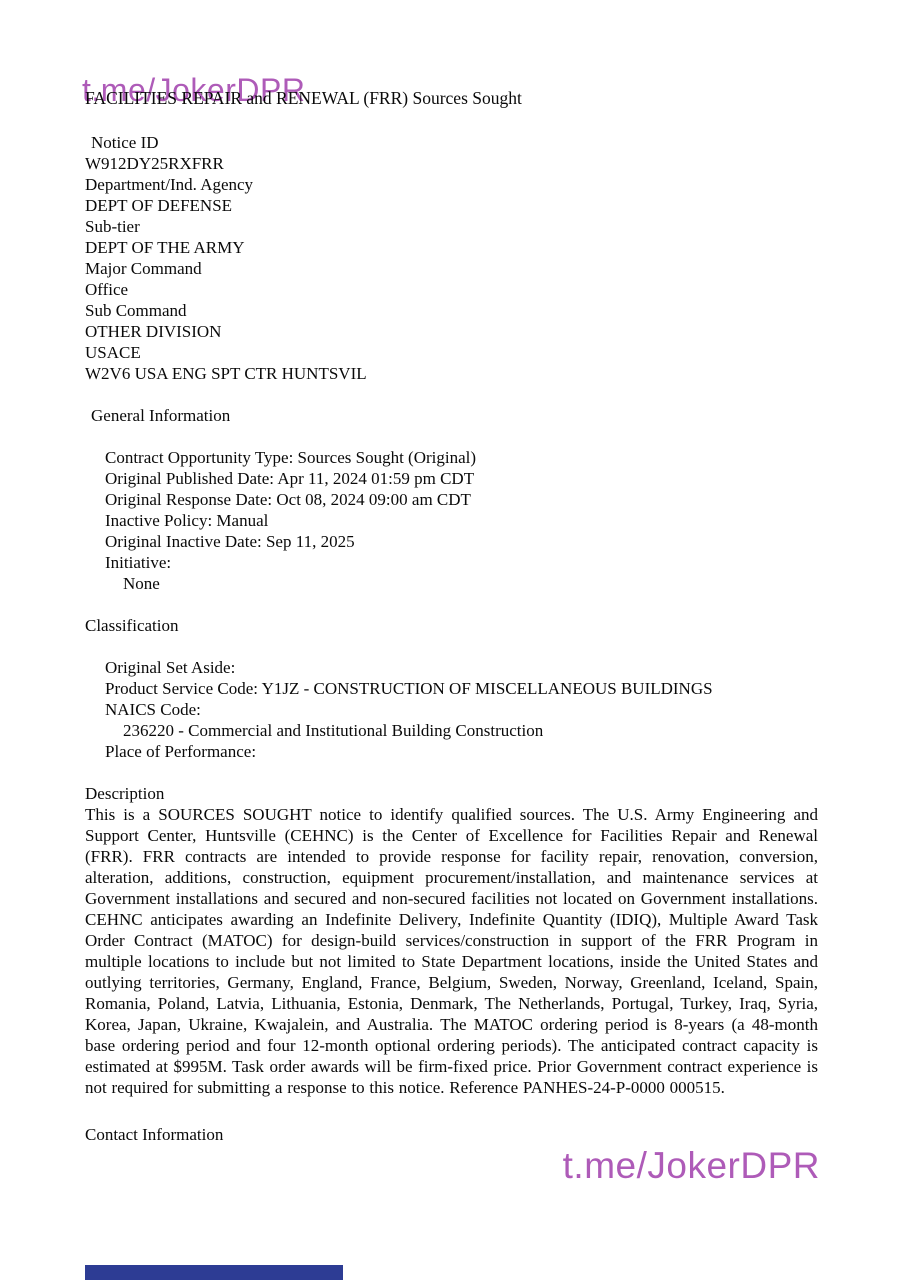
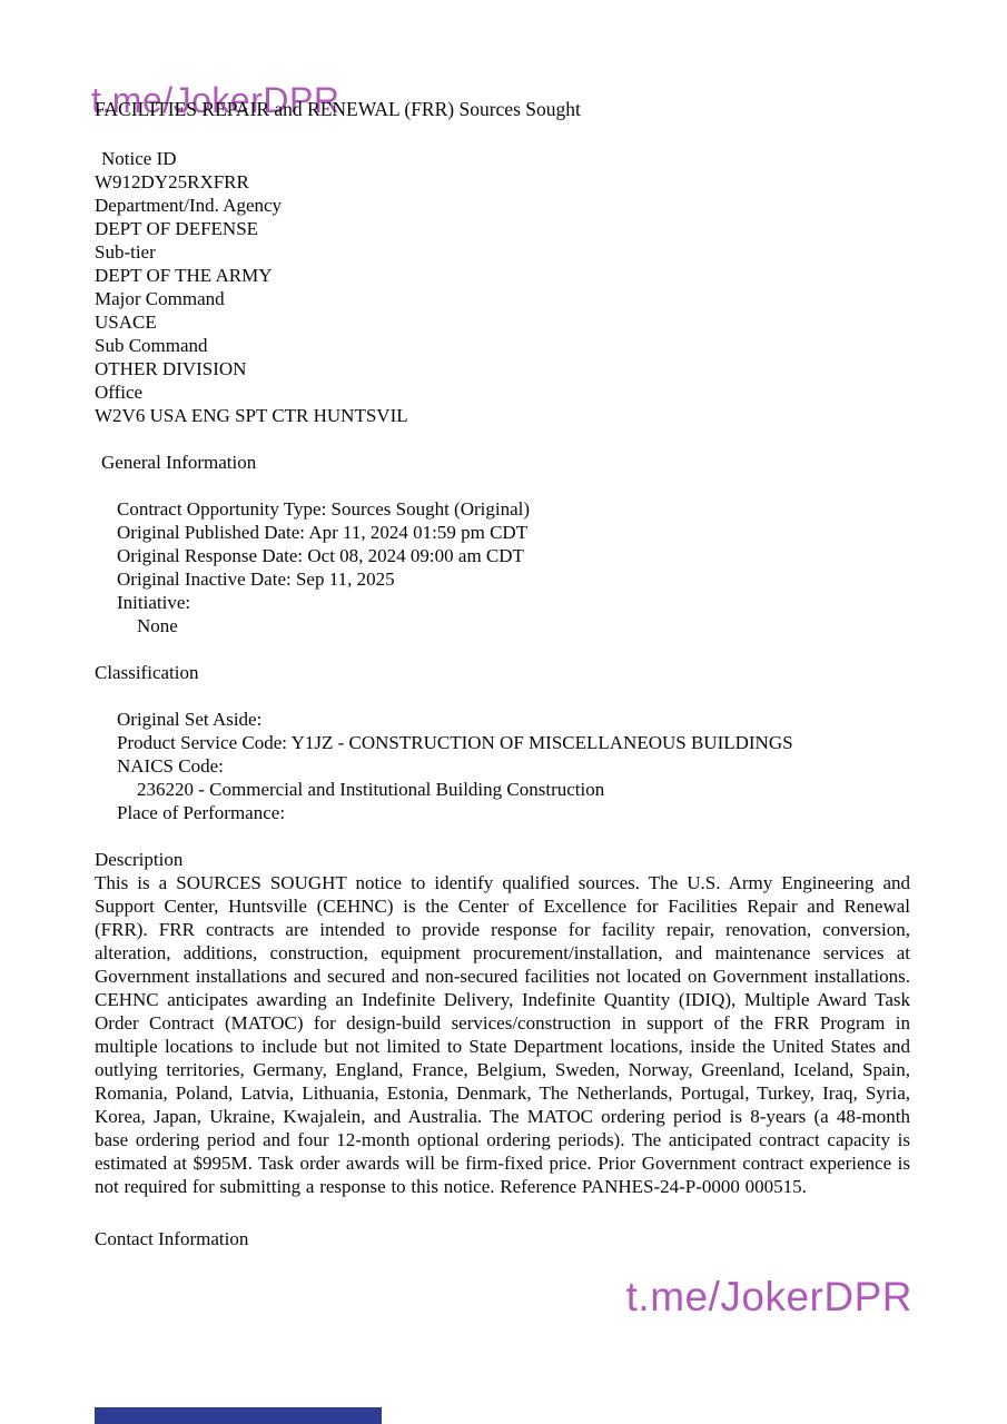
  FACILITIES REPAIR and RENEWAL (FRR) Sources Sought
  Notice ID
  W912DY25RXFRR
  Department/Ind. Agency
  DEPT OF DEFENSE
  Sub-tier
  DEPT OF THE ARMY
  Major Command
- Office
+ USACE
  Sub Command
  OTHER DIVISION
- USACE
+ Office
  W2V6 USA ENG SPT CTR HUNTSVIL
  General Information
  Contract Opportunity Type: Sources Sought (Original)
  Original Published Date: Apr 11, 2024 01:59 pm CDT
  Original Response Date: Oct 08, 2024 09:00 am CDT
- Inactive Policy: Manual
  Original Inactive Date: Sep 11, 2025
  Initiative:
  None
  Classification
  Original Set Aside:
  Product Service Code: Y1JZ - CONSTRUCTION OF MISCELLANEOUS BUILDINGS
  NAICS Code:
  236220 - Commercial and Institutional Building Construction
  Place of Performance:
  Description
  This is a SOURCES SOUGHT notice to identify qualified sources. The U.S. Army Engineering and Support Center, Huntsville (CEHNC) is the Center of Excellence for Facilities Repair and Renewal (FRR). FRR contracts are intended to provide response for facility repair, renovation, conversion, alteration, additions, construction, equipment procurement/installation, and maintenance services at Government installations and secured and non-secured facilities not located on Government installations. CEHNC anticipates awarding an Indefinite Delivery, Indefinite Quantity (IDIQ), Multiple Award Task Order Contract (MATOC) for design-build services/construction in support of the FRR Program in multiple locations to include but not limited to State Department locations, inside the United States and outlying territories, Germany, England, France, Belgium, Sweden, Norway, Greenland, Iceland, Spain, Romania, Poland, Latvia, Lithuania, Estonia, Denmark, The Netherlands, Portugal, Turkey, Iraq, Syria, Korea, Japan, Ukraine, Kwajalein, and Australia. The MATOC ordering period is 8-years (a 48-month base ordering period and four 12-month optional ordering periods). The anticipated contract capacity is estimated at $995M. Task order awards will be firm-fixed price. Prior Government contract experience is not required for submitting a response to this notice. Reference PANHES-24-P-0000 000515.
  Contact Information
  t.me/JokerDPR
  t.me/JokerDPR
